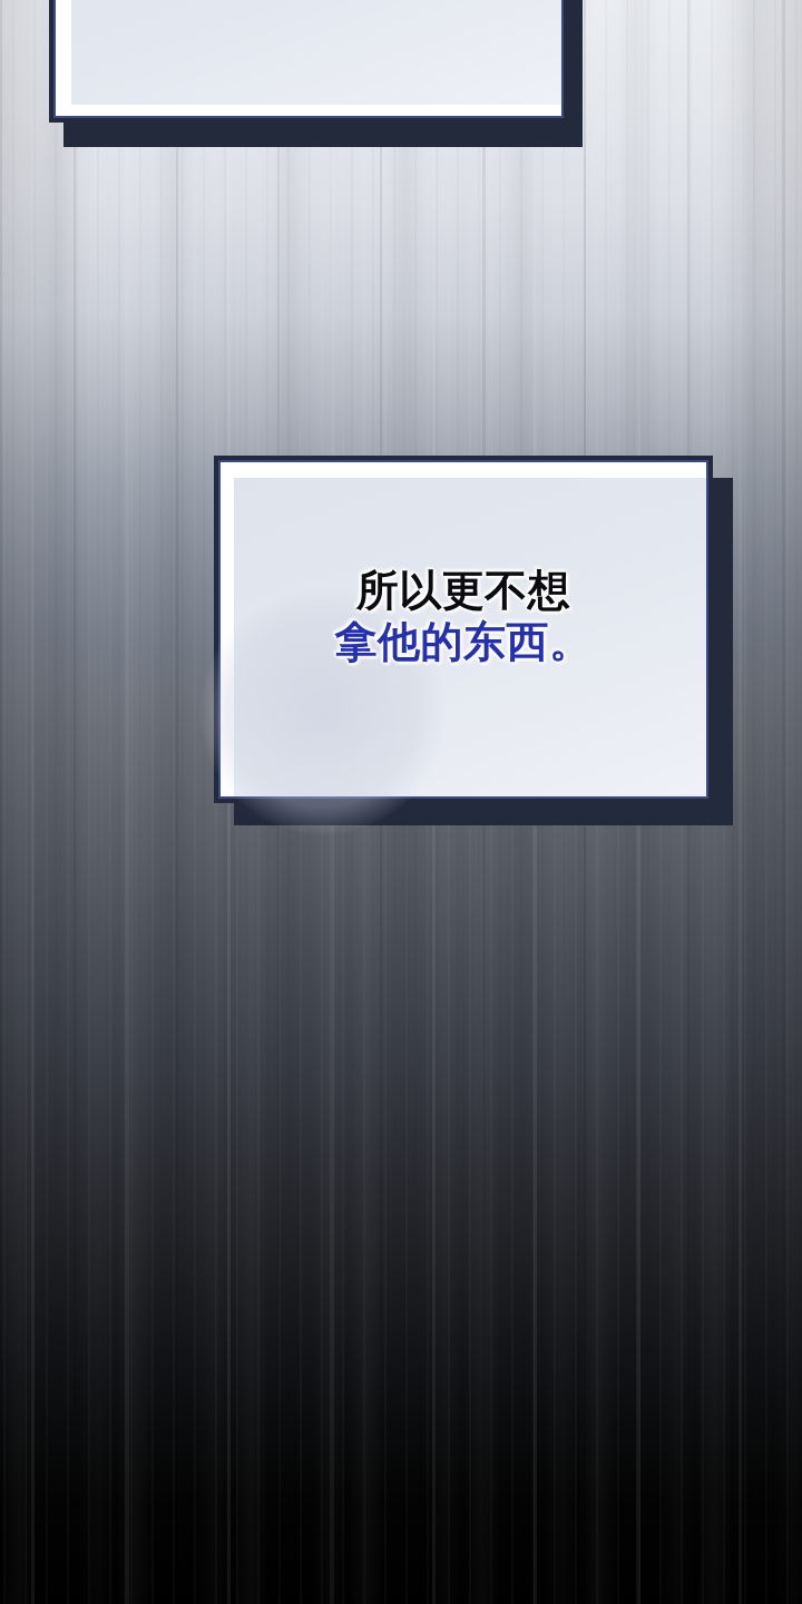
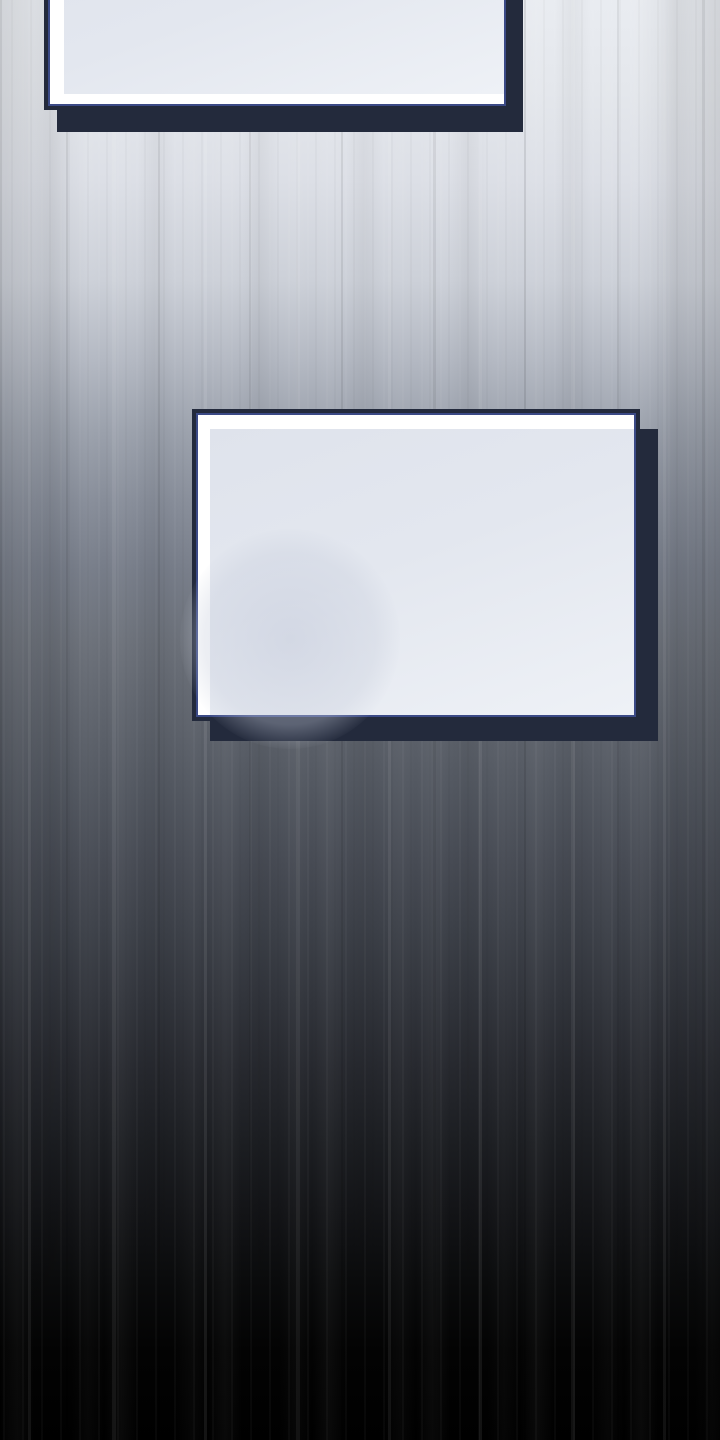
- 所以更不想
- 拿他的东西。
